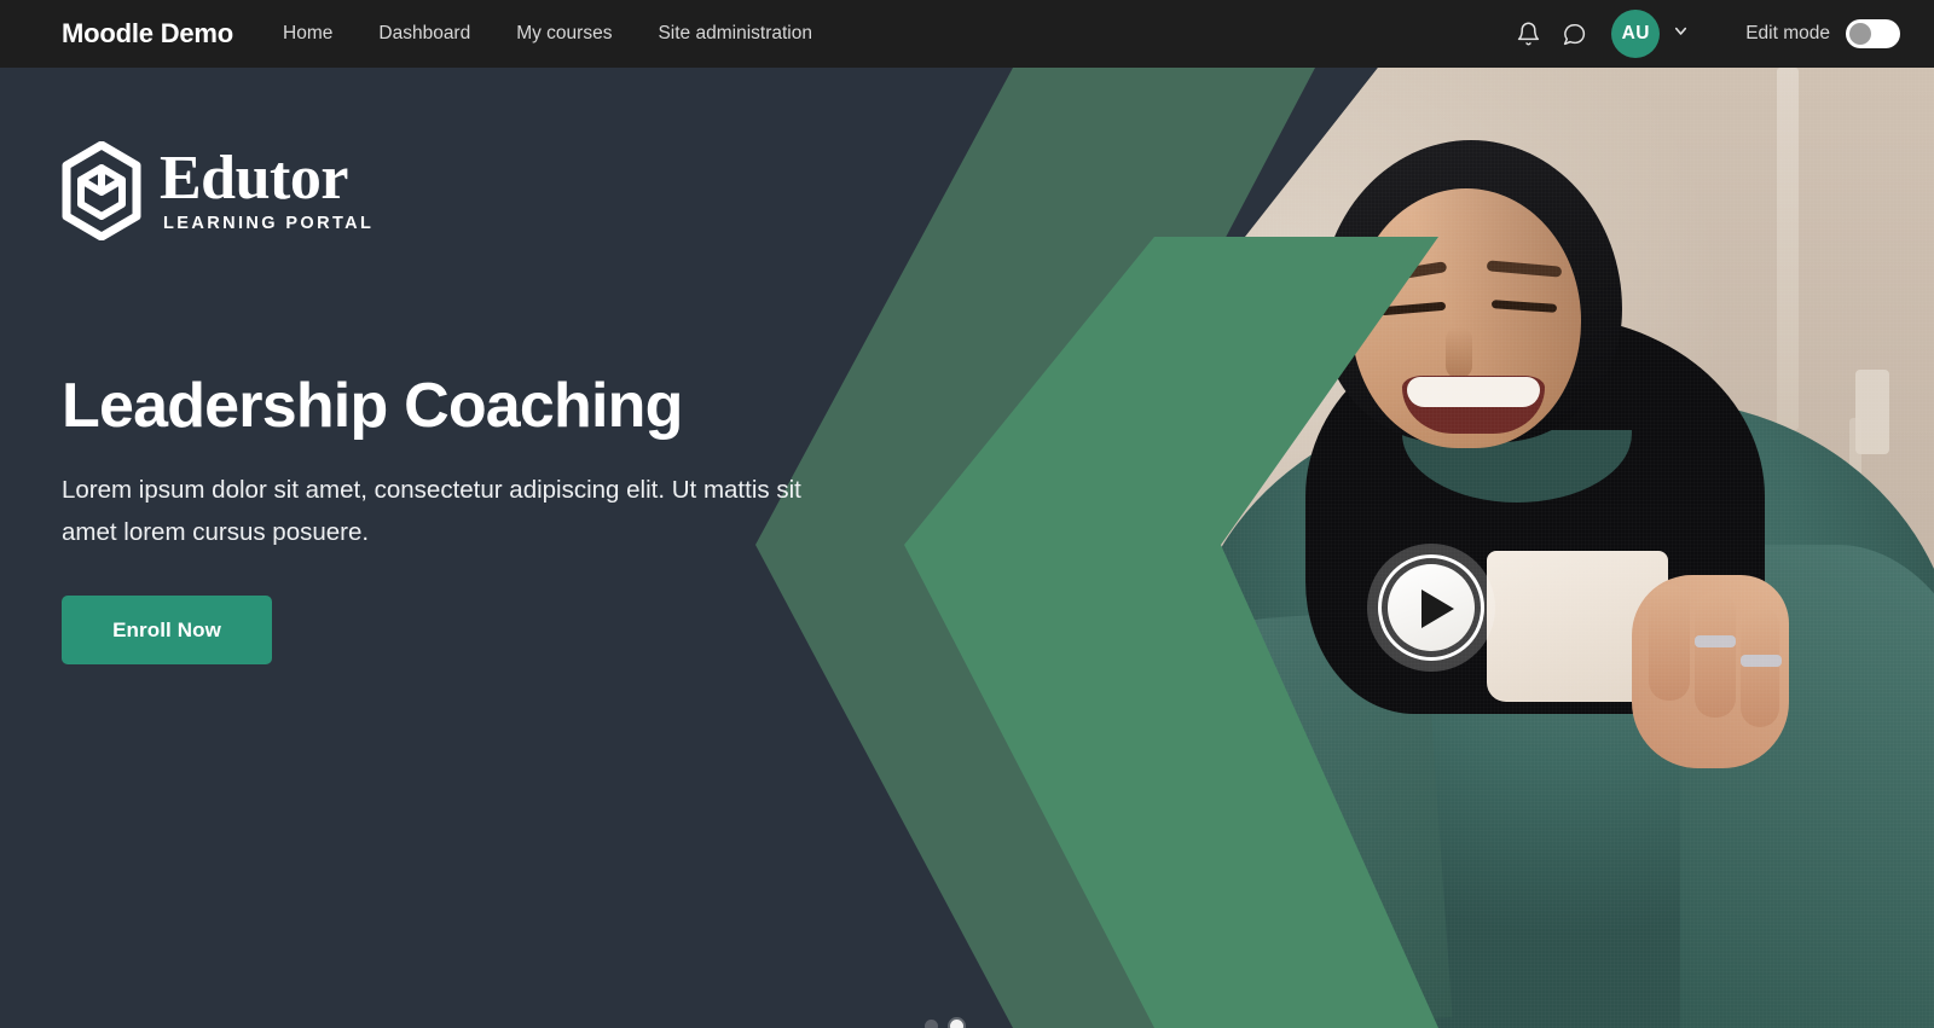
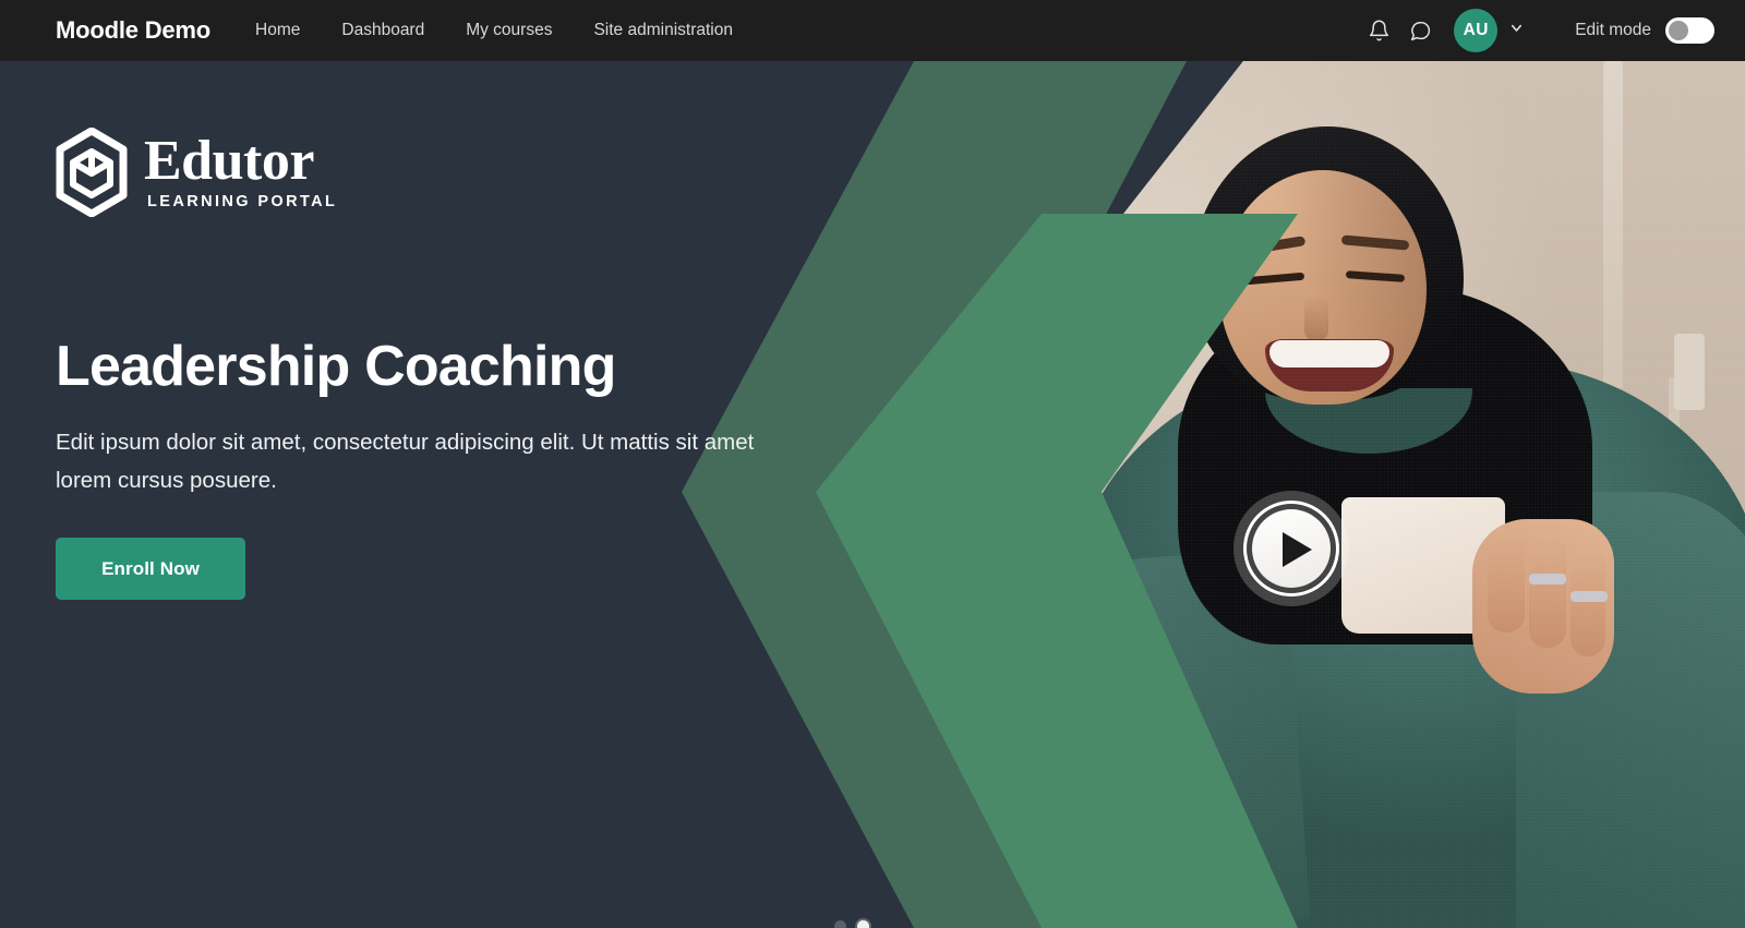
  Moodle Demo
  Home
  Dashboard
  My courses
  Site administration
  AU
  Edit mode
  Edutor
  LEARNING PORTAL
  Leadership Coaching
- Lorem ipsum dolor sit amet, consectetur adipiscing elit. Ut mattis sit amet lorem cursus posuere.
+ Edit ipsum dolor sit amet, consectetur adipiscing elit. Ut mattis sit amet lorem cursus posuere.
  Enroll Now
